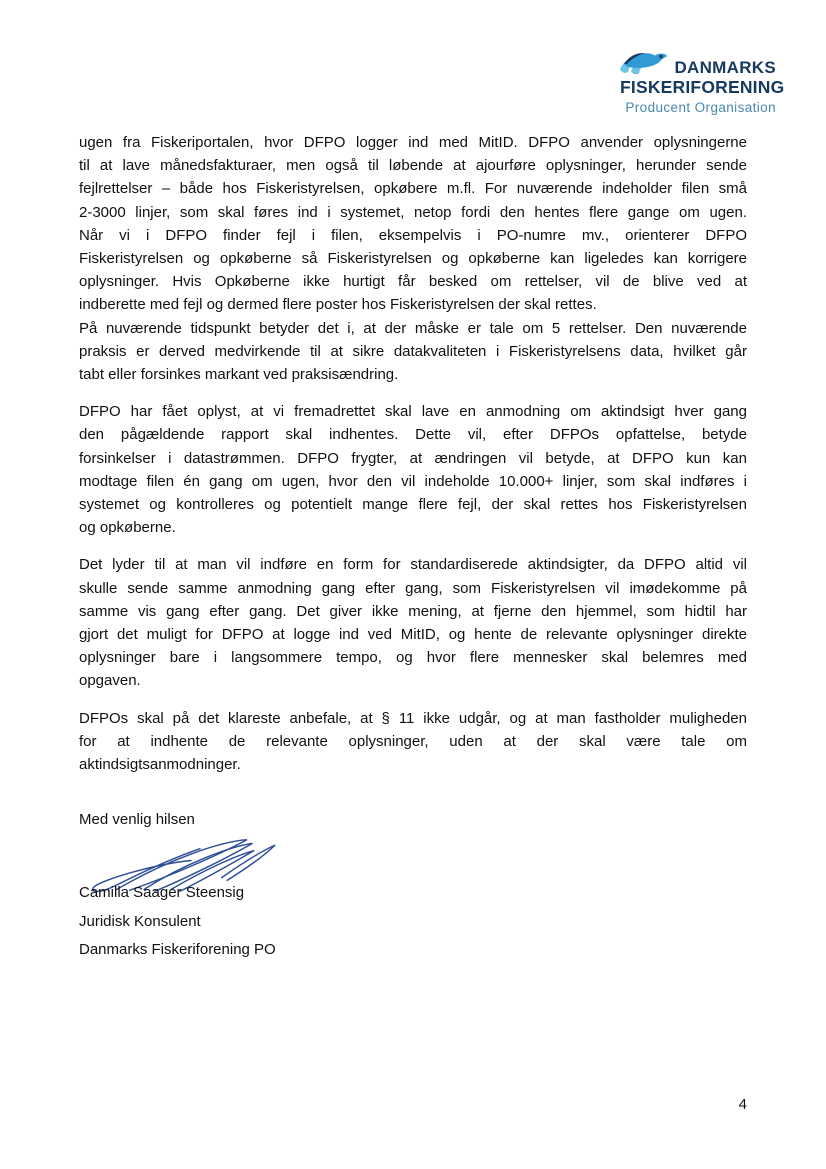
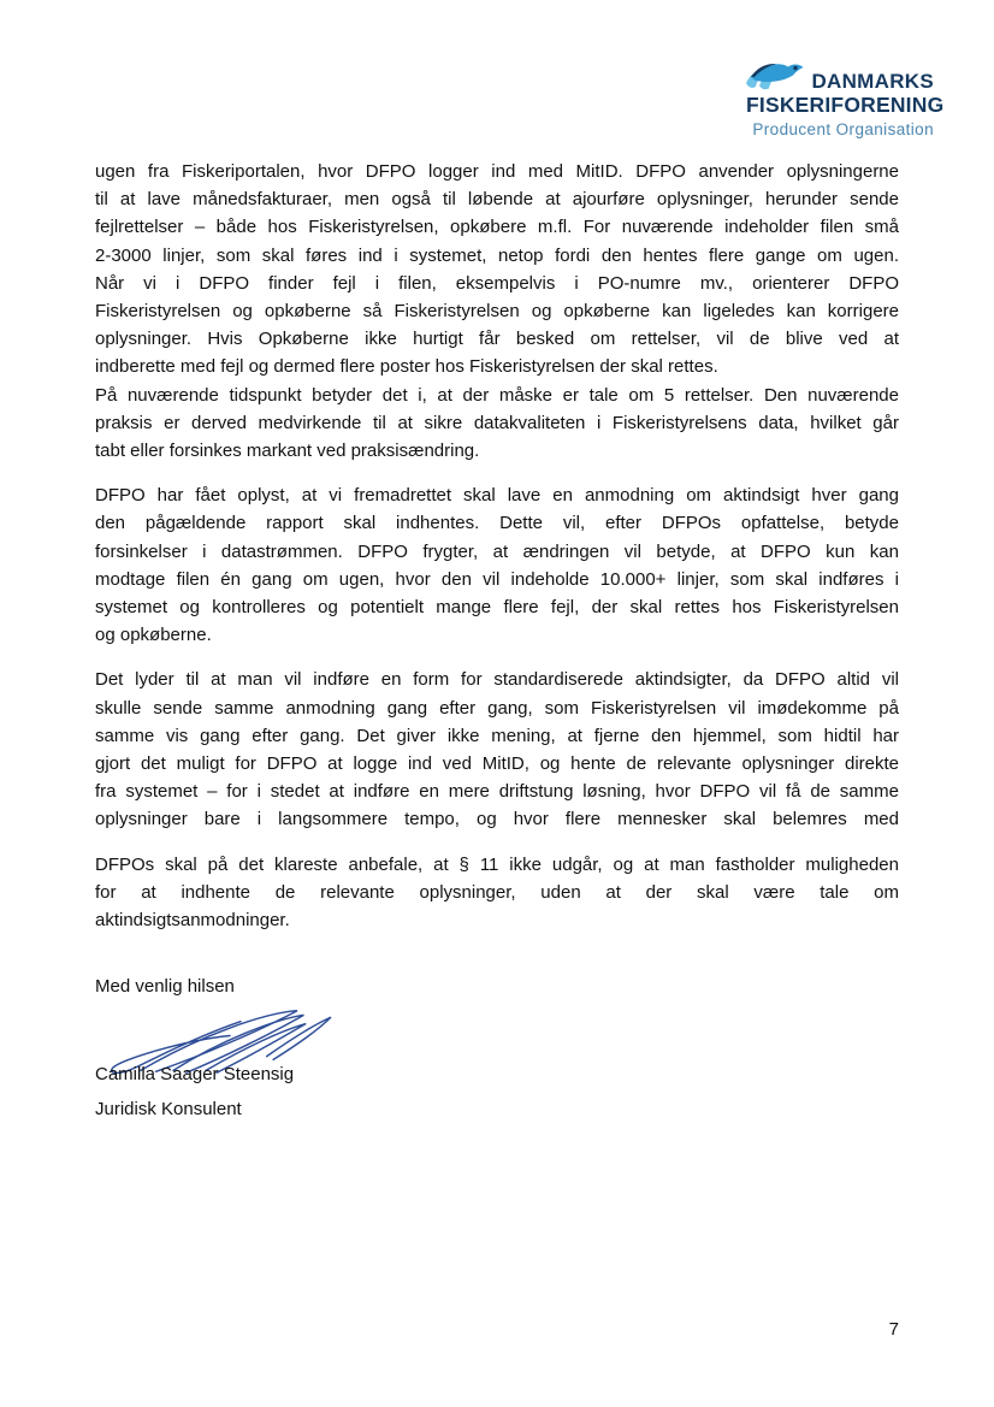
  DANMARKS
  FISKERIFORENING
  Producent Organisation
  ugen fra Fiskeriportalen, hvor DFPO logger ind med MitID. DFPO anvender oplysningerne
  til at lave månedsfakturaer, men også til løbende at ajourføre oplysninger, herunder sende
  fejlrettelser – både hos Fiskeristyrelsen, opkøbere m.fl. For nuværende indeholder filen små
  2-3000 linjer, som skal føres ind i systemet, netop fordi den hentes flere gange om ugen.
  Når vi i DFPO finder fejl i filen, eksempelvis i PO-numre mv., orienterer DFPO
  Fiskeristyrelsen og opkøberne så Fiskeristyrelsen og opkøberne kan ligeledes kan korrigere
  oplysninger. Hvis Opkøberne ikke hurtigt får besked om rettelser, vil de blive ved at
  indberette med fejl og dermed flere poster hos Fiskeristyrelsen der skal rettes.
  På nuværende tidspunkt betyder det i, at der måske er tale om 5 rettelser. Den nuværende
  praksis er derved medvirkende til at sikre datakvaliteten i Fiskeristyrelsens data, hvilket går
  tabt eller forsinkes markant ved praksisændring.
  DFPO har fået oplyst, at vi fremadrettet skal lave en anmodning om aktindsigt hver gang
  den pågældende rapport skal indhentes. Dette vil, efter DFPOs opfattelse, betyde
  forsinkelser i datastrømmen. DFPO frygter, at ændringen vil betyde, at DFPO kun kan
  modtage filen én gang om ugen, hvor den vil indeholde 10.000+ linjer, som skal indføres i
  systemet og kontrolleres og potentielt mange flere fejl, der skal rettes hos Fiskeristyrelsen
  og opkøberne.
  Det lyder til at man vil indføre en form for standardiserede aktindsigter, da DFPO altid vil
  skulle sende samme anmodning gang efter gang, som Fiskeristyrelsen vil imødekomme på
  samme vis gang efter gang. Det giver ikke mening, at fjerne den hjemmel, som hidtil har
  gjort det muligt for DFPO at logge ind ved MitID, og hente de relevante oplysninger direkte
+ fra systemet – for i stedet at indføre en mere driftstung løsning, hvor DFPO vil få de samme
  oplysninger bare i langsommere tempo, og hvor flere mennesker skal belemres med
- opgaven.
  DFPOs skal på det klareste anbefale, at § 11 ikke udgår, og at man fastholder muligheden
  for at indhente de relevante oplysninger, uden at der skal være tale om
  aktindsigtsanmodninger.
  Med venlig hilsen
  Camilla Saager Steensig
  Juridisk Konsulent
- Danmarks Fiskeriforening PO
- 4
+ 7
